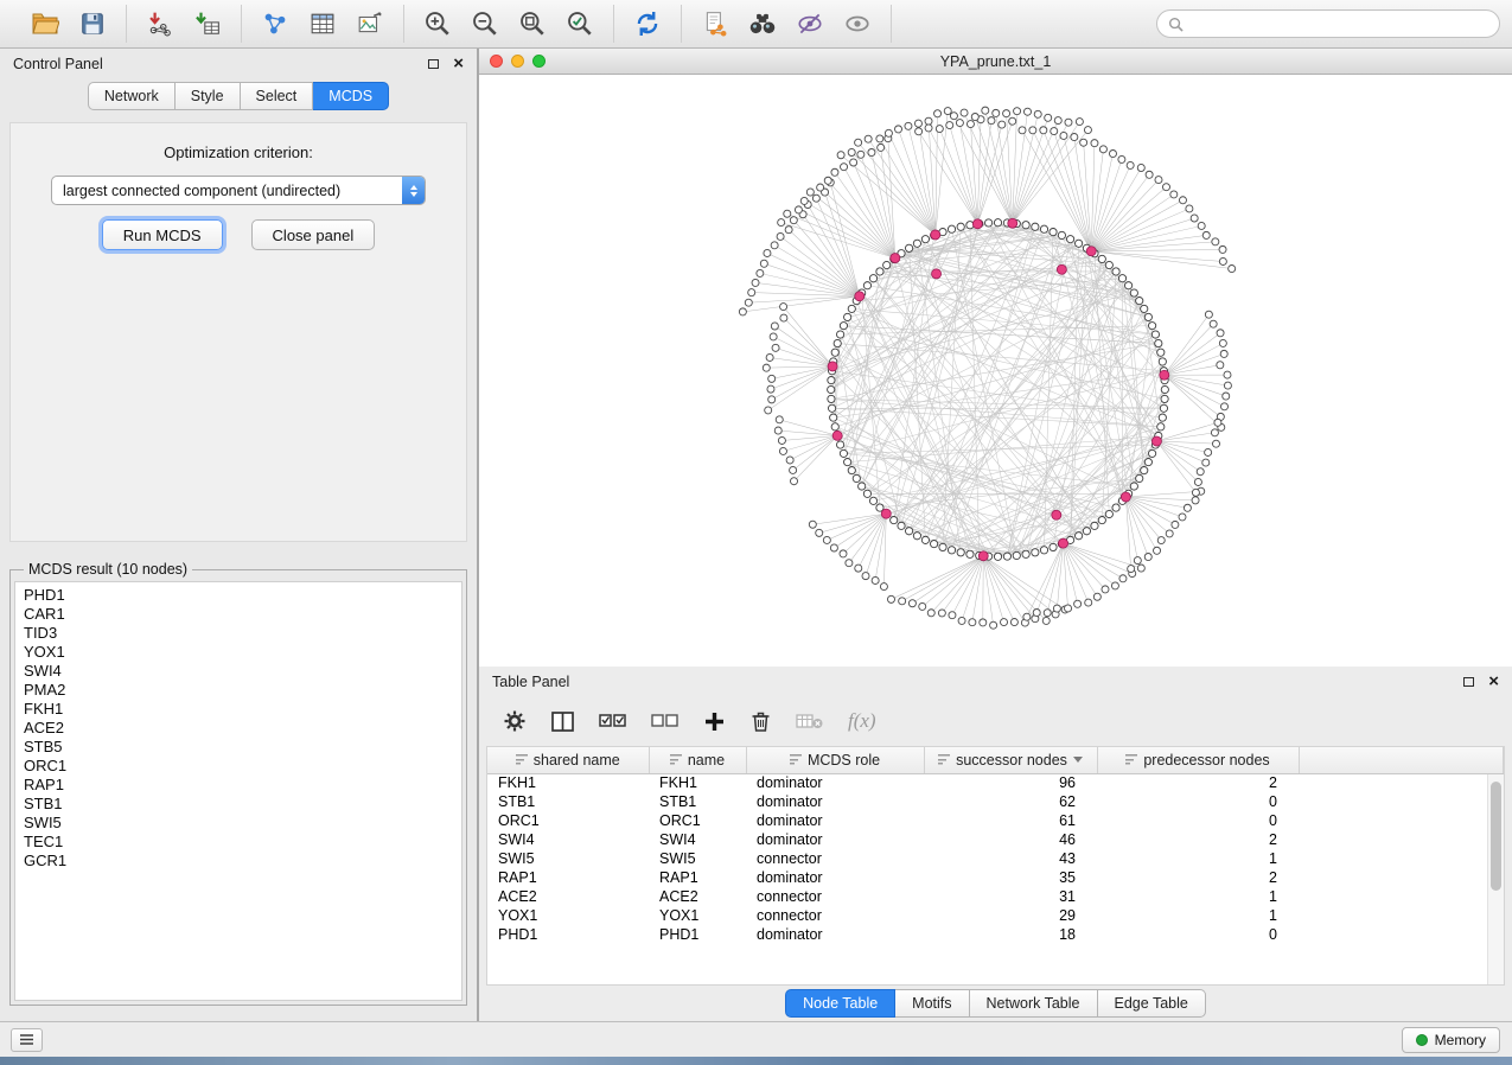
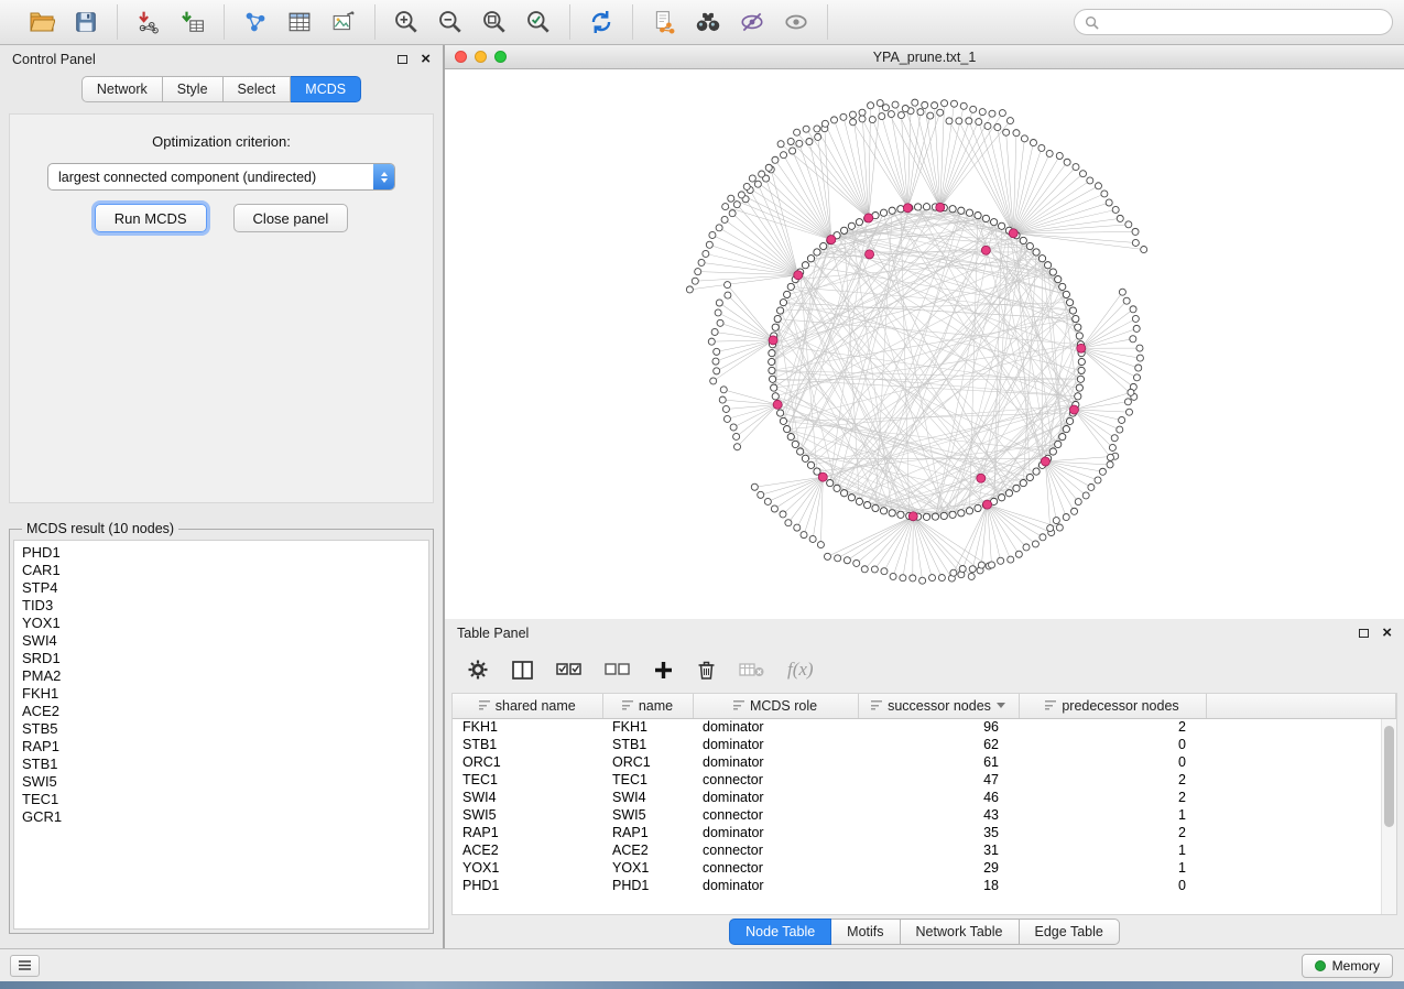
  Control Panel
  ×
  Network
  Style
  Select
  MCDS
  Optimization criterion:
  largest connected component (undirected)
  Run MCDS
  Close panel
  MCDS result (10 nodes)
  PHD1
  CAR1
+ STP4
  TID3
  YOX1
  SWI4
+ SRD1
  PMA2
  FKH1
  ACE2
  STB5
- ORC1
  RAP1
  STB1
  SWI5
  TEC1
  GCR1
  YPA_prune.txt_1
  Table Panel
  ×
  f(x)
  shared name	name	MCDS role	successor nodes	predecessor nodes
  FKH1	FKH1	dominator	96	2
  STB1	STB1	dominator	62	0
  ORC1	ORC1	dominator	61	0
+ TEC1	TEC1	connector	47	2
  SWI4	SWI4	dominator	46	2
  SWI5	SWI5	connector	43	1
  RAP1	RAP1	dominator	35	2
  ACE2	ACE2	connector	31	1
  YOX1	YOX1	connector	29	1
  PHD1	PHD1	dominator	18	0
  Node Table
  Motifs
  Network Table
  Edge Table
  Memory
